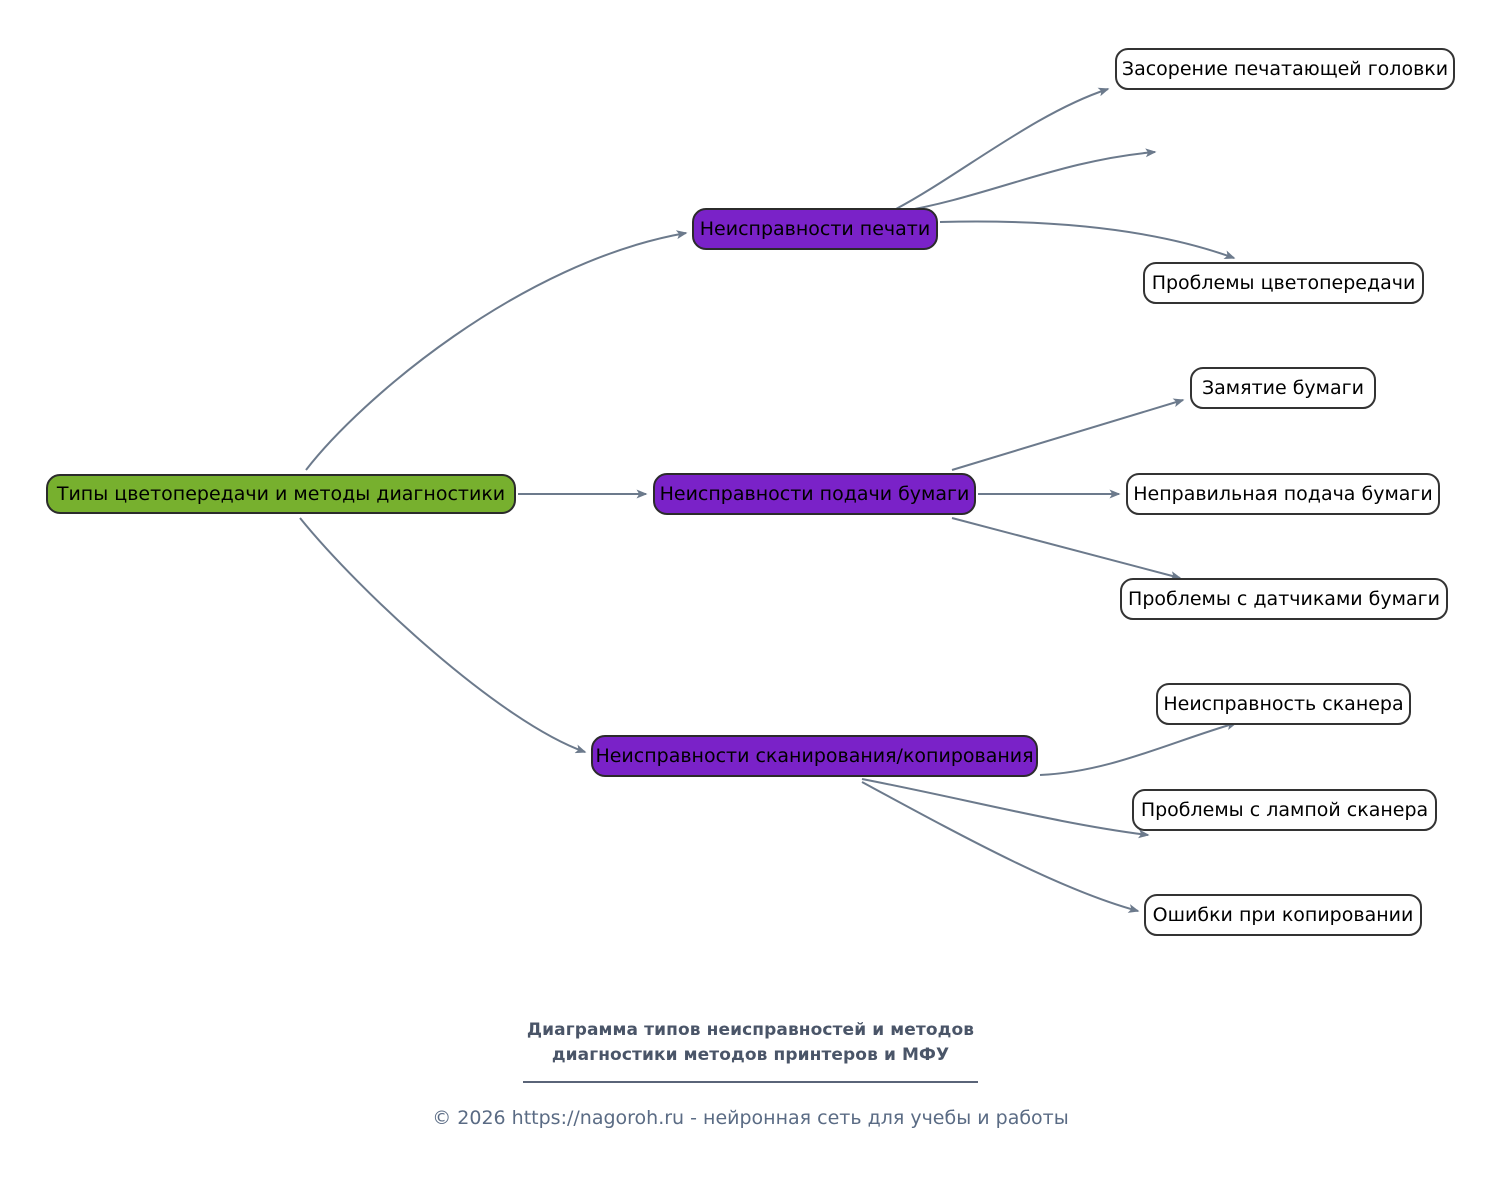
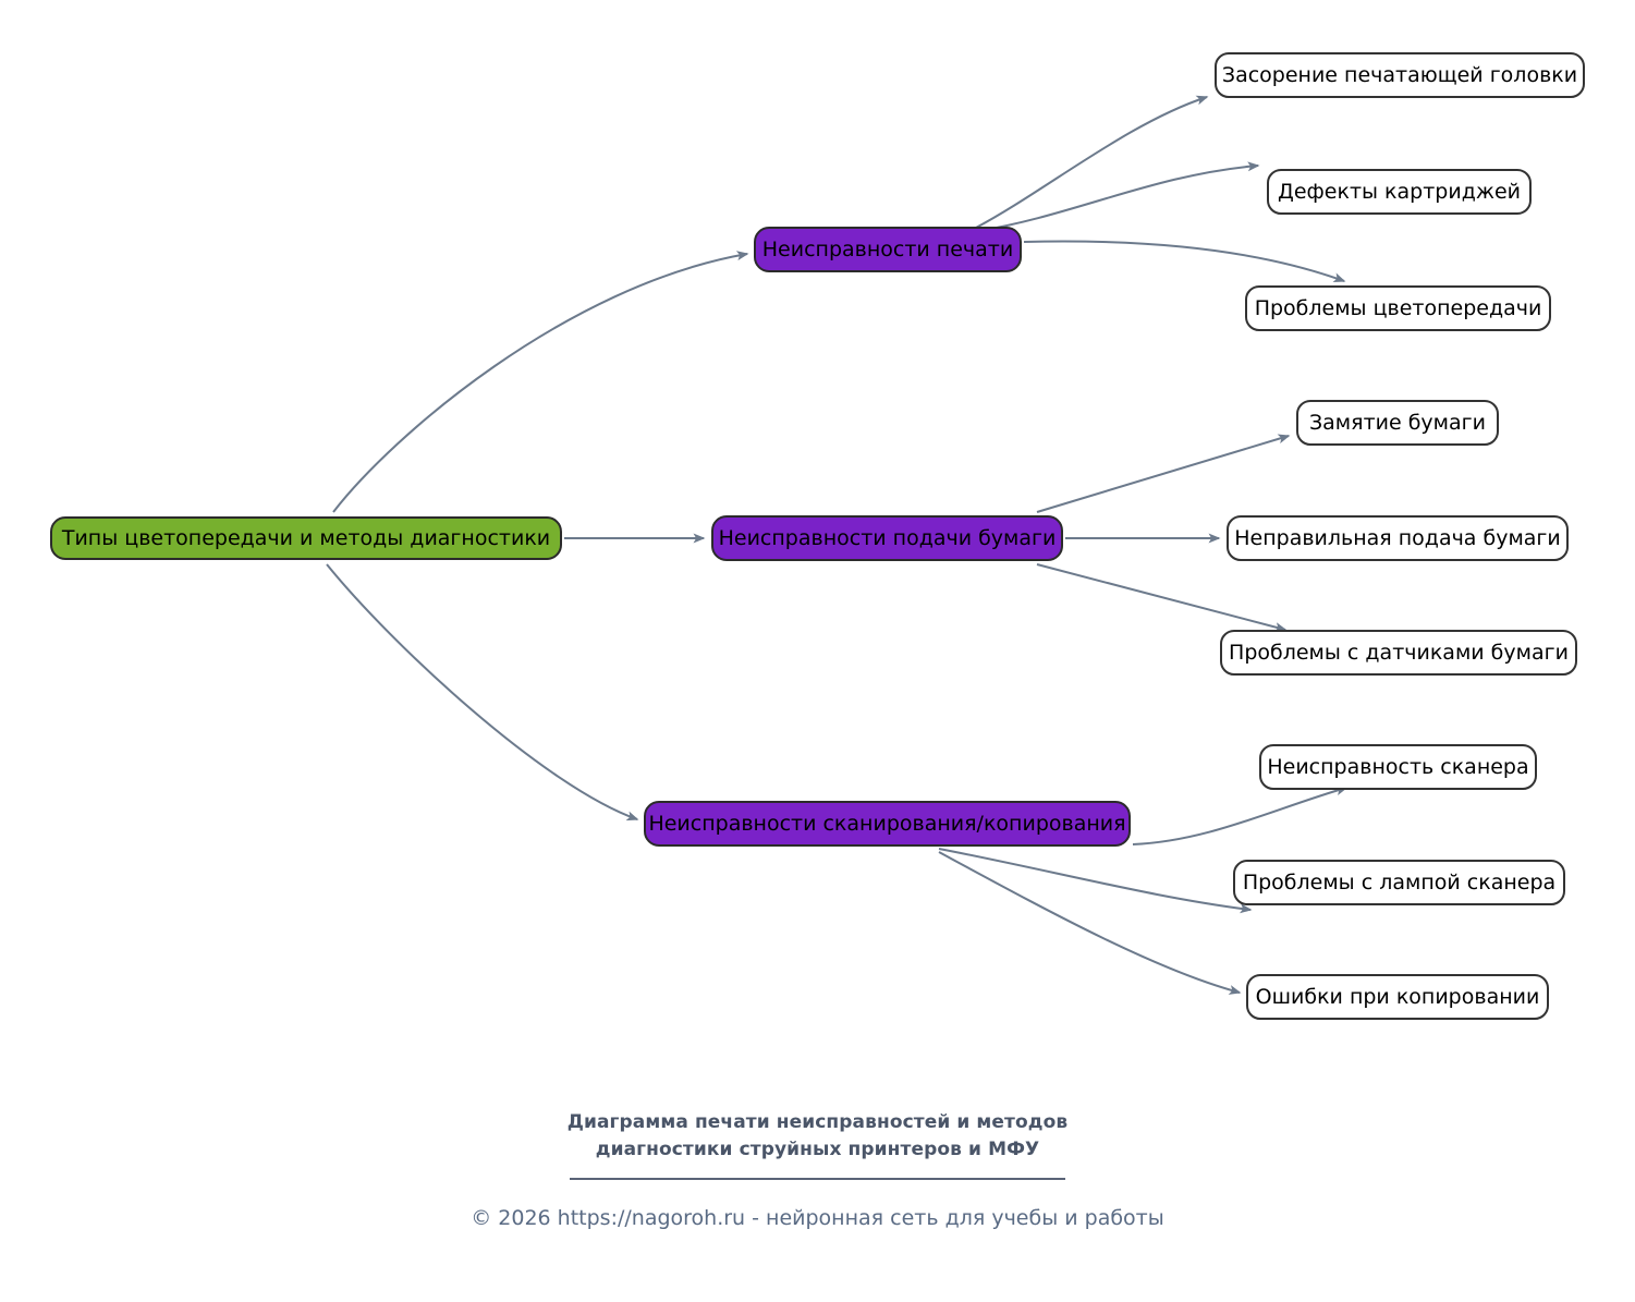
  Типы цветопередачи и методы диагностики
  Неисправности печати
  Засорение печатающей головки
+ Дефекты картриджей
  Проблемы цветопередачи
  Неисправности подачи бумаги
  Замятие бумаги
  Неправильная подача бумаги
  Проблемы с датчиками бумаги
  Неисправности сканирования/копирования
  Неисправность сканера
  Проблемы с лампой сканера
  Ошибки при копировании
- Диаграмма типов неисправностей и методов
+ Диаграмма печати неисправностей и методов
- диагностики методов принтеров и МФУ
+ диагностики струйных принтеров и МФУ
  © 2026 https://nagoroh.ru - нейронная сеть для учебы и работы
